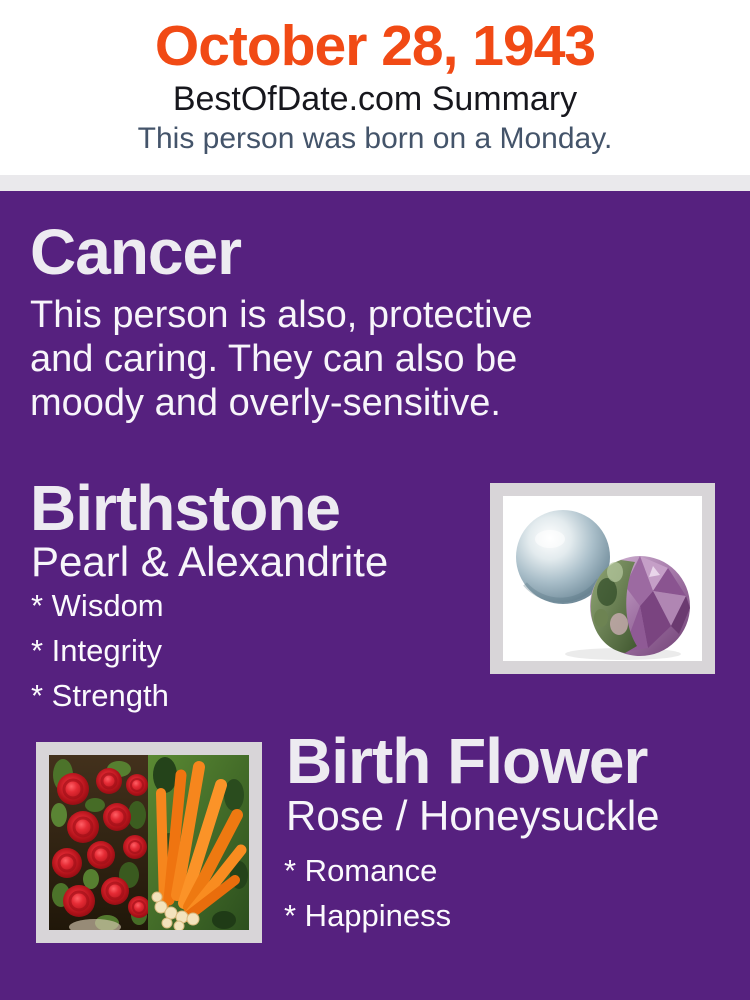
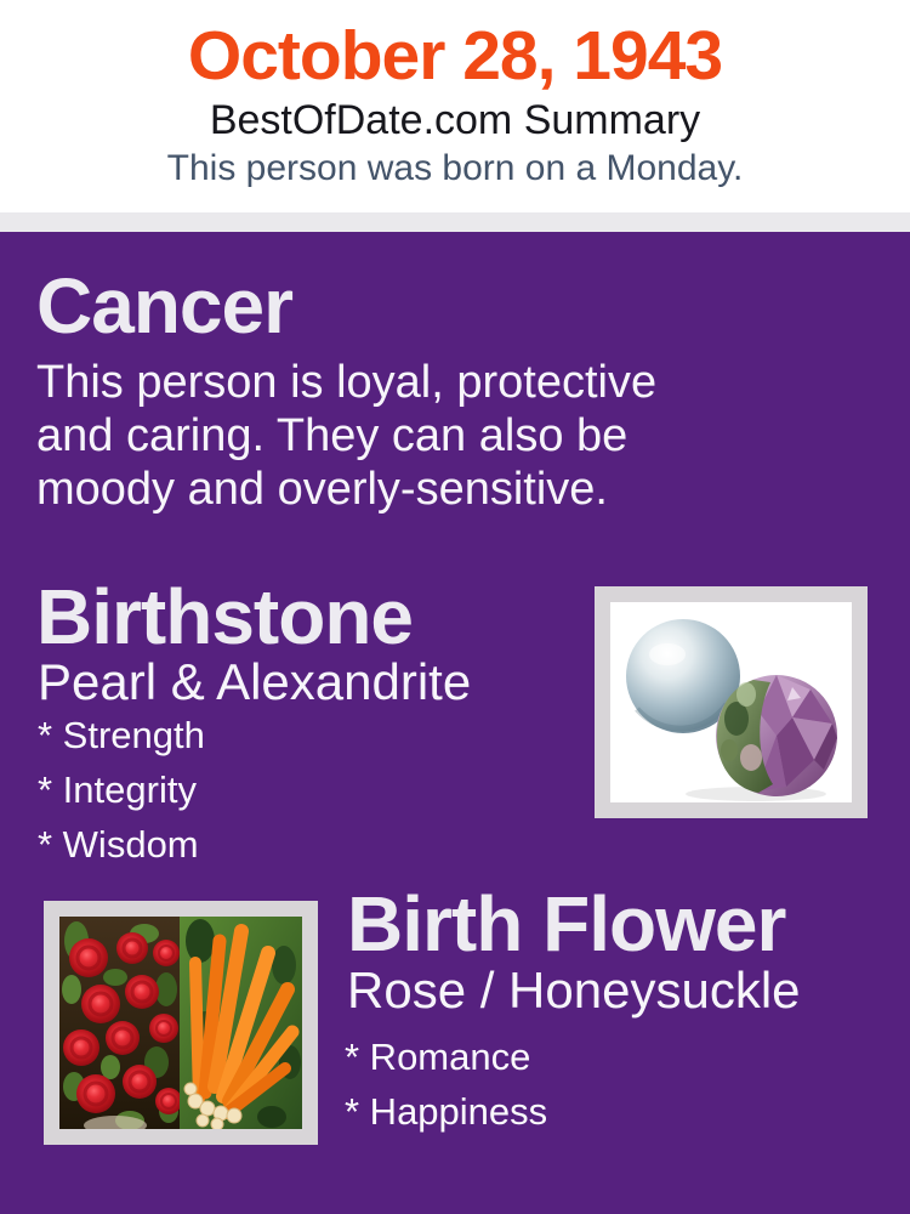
  October 28, 1943
  BestOfDate.com Summary
  This person was born on a Monday.
  Cancer
- This person is also, protective
+ This person is loyal, protective
  and caring. They can also be
  moody and overly-sensitive.
  Birthstone
  Pearl & Alexandrite
- * Wisdom
+ * Strength
  * Integrity
- * Strength
+ * Wisdom
  Birth Flower
  Rose / Honeysuckle
  * Romance
  * Happiness
